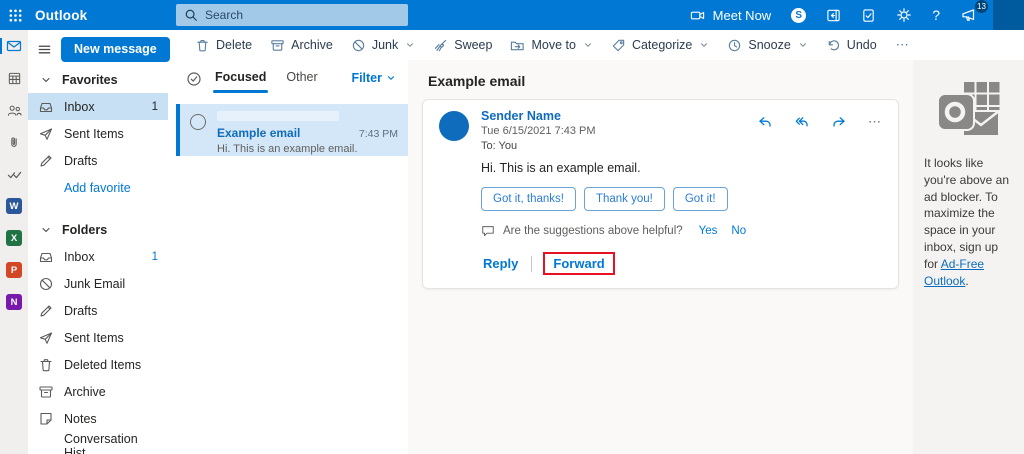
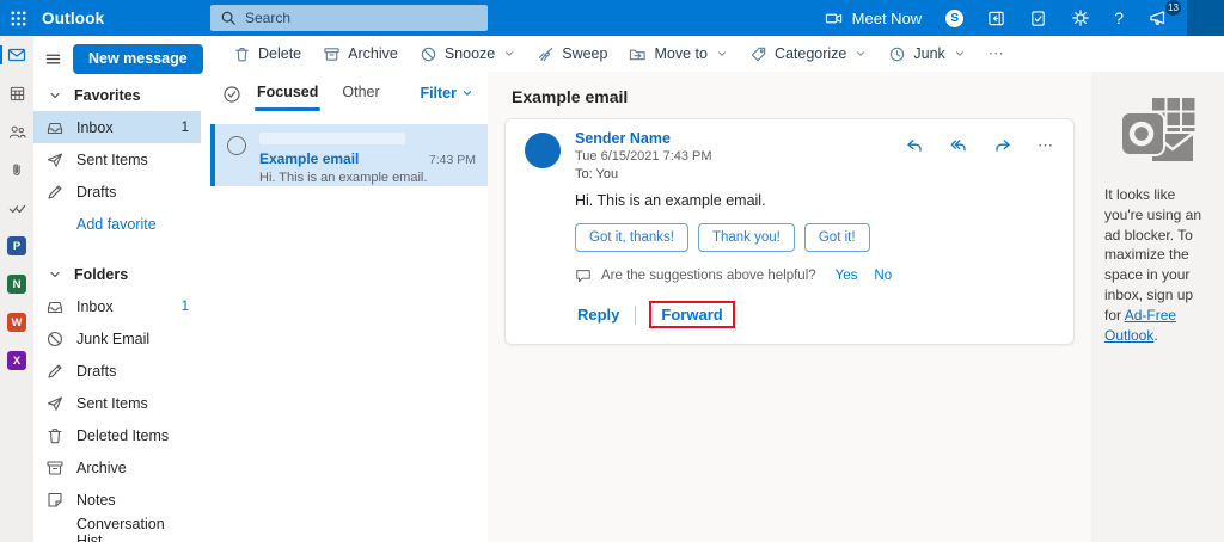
  Outlook
  Search
  Meet Now
  S
  ?
  13
- W
+ P
- X
+ N
- P
+ W
- N
+ X
  New message
  Favorites
  Inbox
  1
  Sent Items
  Drafts
  Add favorite
  Folders
  Inbox
  1
  Junk Email
  Drafts
  Sent Items
  Deleted Items
  Archive
  Notes
  Conversation Hist...
  Delete
  Archive
- Junk
+ Snooze
  Sweep
  Move to
  Categorize
- Snooze
+ Junk
- Undo
  ⋯
  Focused
  Other
  Filter
  Example email
  7:43 PM
  Hi. This is an example email.
  Example email
  Sender Name
  Tue 6/15/2021 7:43 PM
  To: You
  ⋯
  Hi. This is an example email.
  Got it, thanks!
  Thank you!
  Got it!
  Are the suggestions above helpful?
  Yes
  No
  Reply
  Forward
- It looks like you're above an ad blocker. To maximize the space in your inbox, sign up for Ad-Free Outlook.
+ It looks like you're using an ad blocker. To maximize the space in your inbox, sign up for Ad-Free Outlook.
